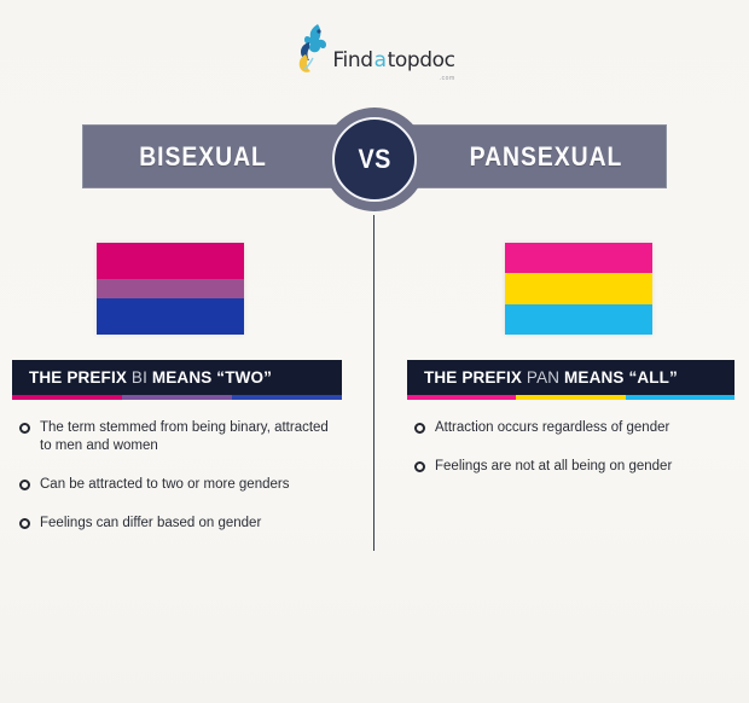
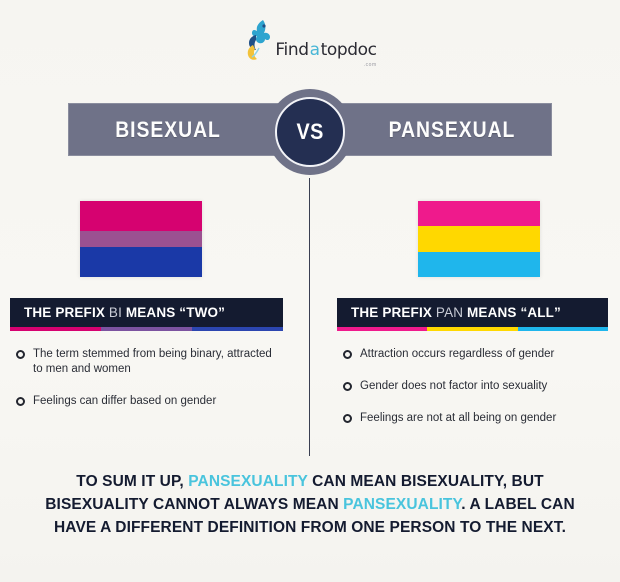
  Find
  a
  topdoc
  BISEXUAL
  PANSEXUAL
  VS
  THE PREFIX BI MEANS “TWO”
  The term stemmed from being binary, attracted to men and women
- Can be attracted to two or more genders
  Feelings can differ based on gender
  THE PREFIX PAN MEANS “ALL”
  Attraction occurs regardless of gender
+ Gender does not factor into sexuality
  Feelings are not at all being on gender
+ TO SUM IT UP, PANSEXUALITY CAN MEAN BISEXUALITY, BUT
+ BISEXUALITY CANNOT ALWAYS MEAN PANSEXUALITY. A LABEL CAN
+ HAVE A DIFFERENT DEFINITION FROM ONE PERSON TO THE NEXT.
